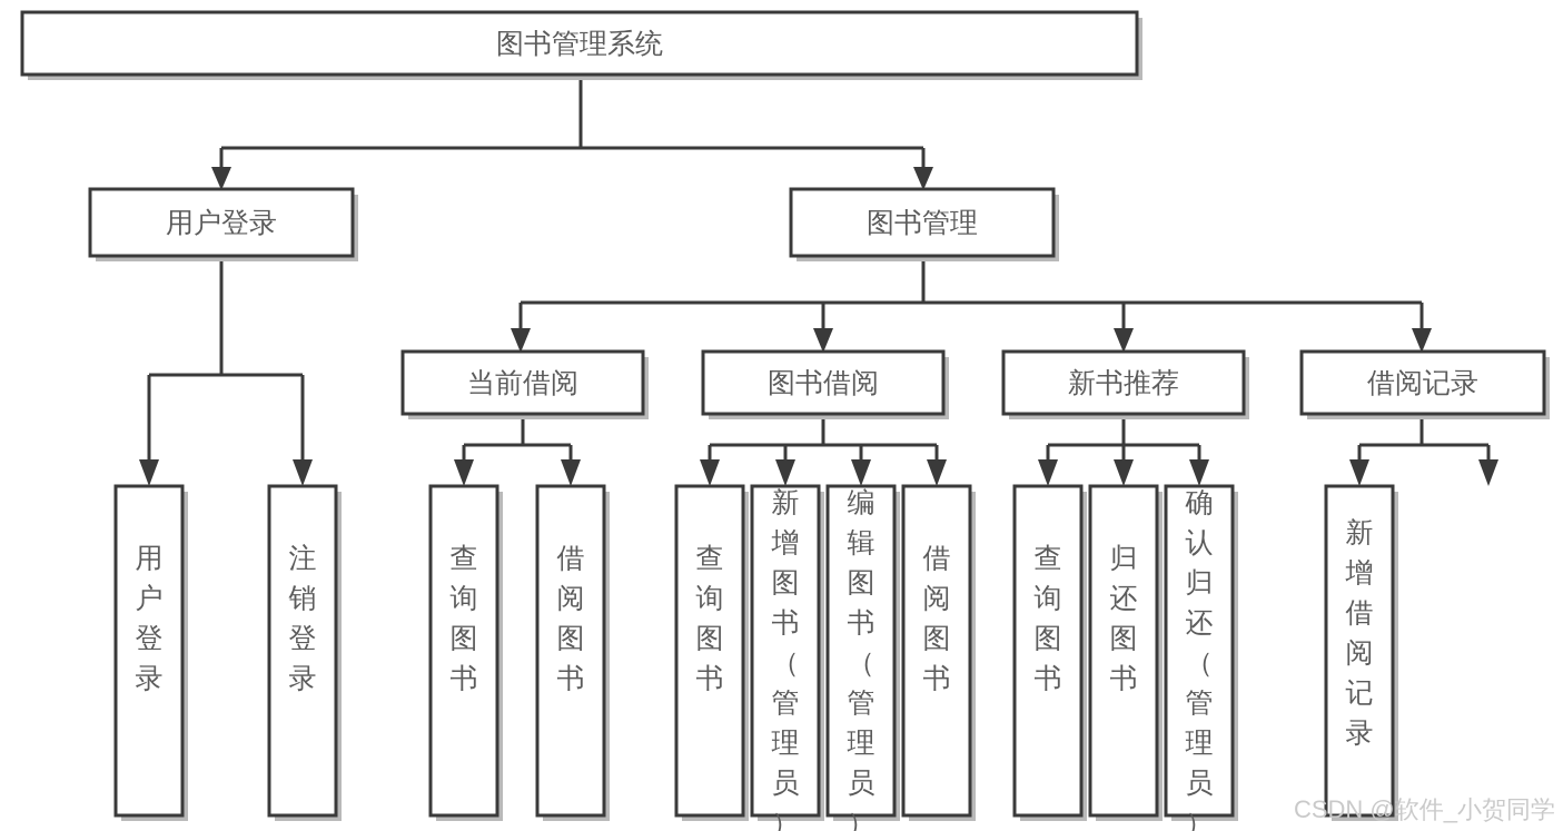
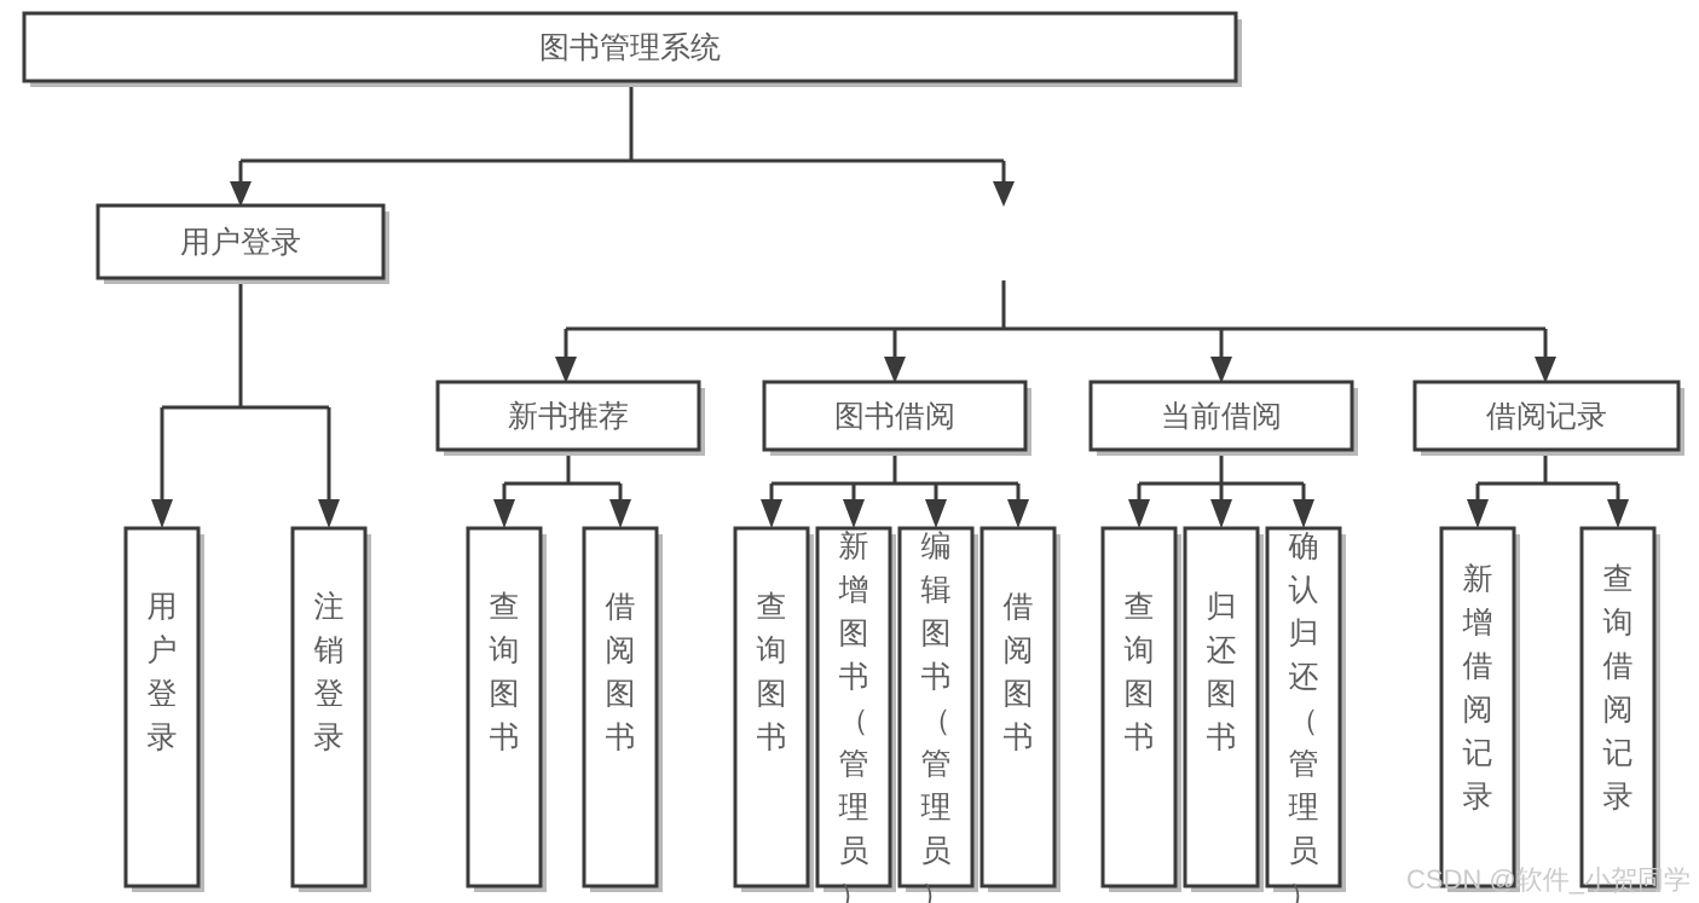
  图书管理系统
  用户登录
- 图书管理
- 当前借阅
+ 新书推荐
  图书借阅
- 新书推荐
+ 当前借阅
  借阅记录
  用户登录
  注销登录
  查询图书
  借阅图书
  查询图书
  新增图书（管理员）
  编辑图书（管理员）
  借阅图书
  查询图书
  归还图书
  确认归还（管理员）
  新增借阅记录
+ 查询借阅记录
  CSDN @软件_小贺同学
